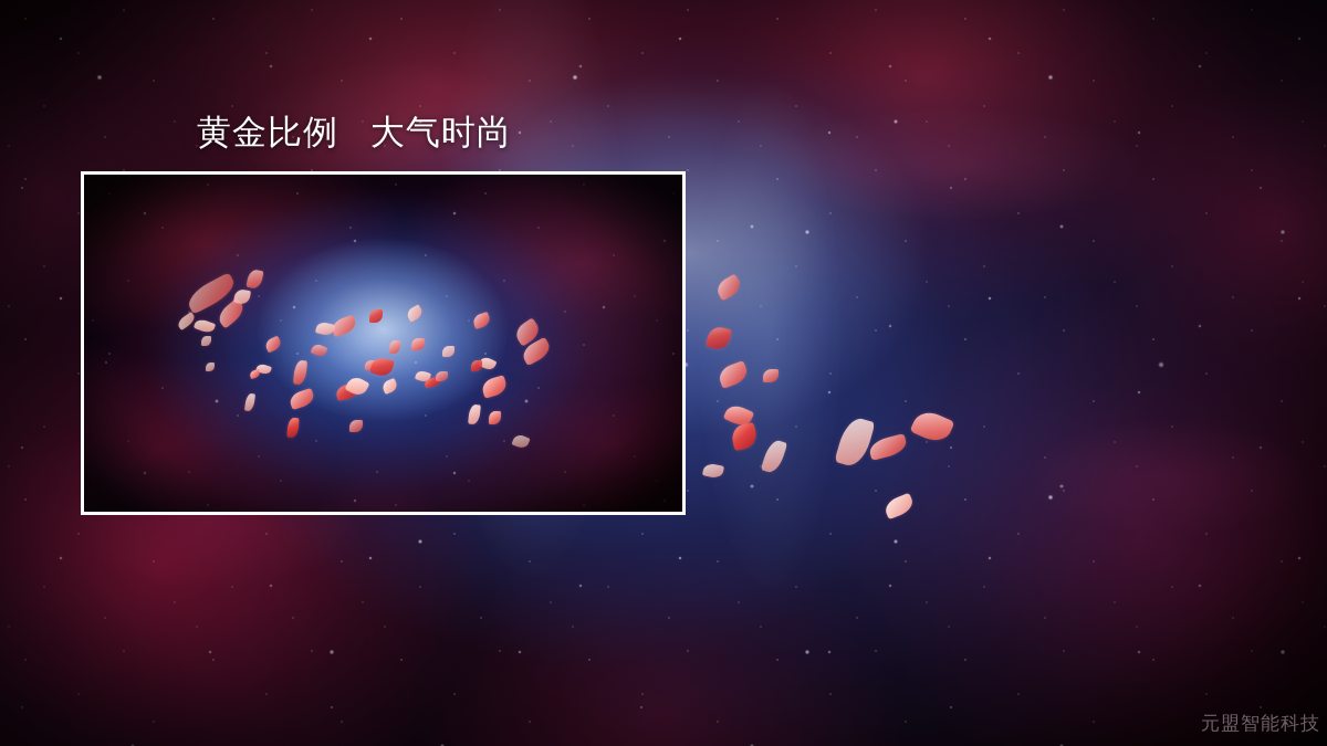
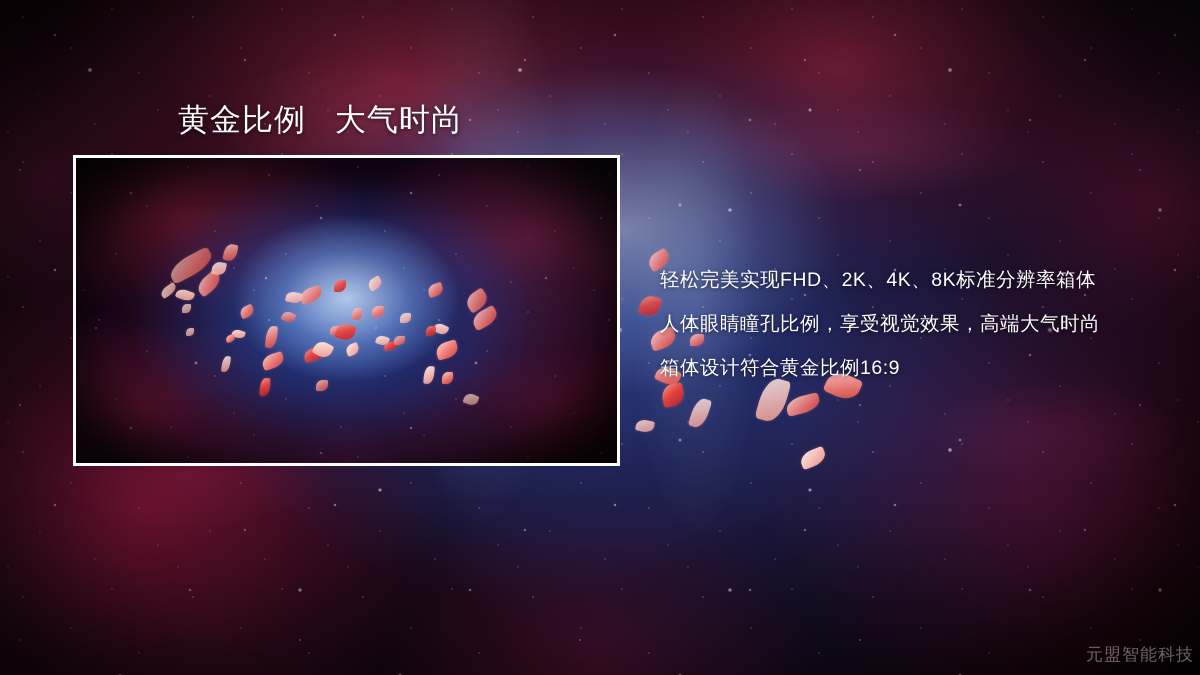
  黄金比例 大气时尚
+ 轻松完美实现FHD、2K、4K、8K标准分辨率箱体
+ 人体眼睛瞳孔比例，享受视觉效果，高端大气时尚
+ 箱体设计符合黄金比例16:9
  元盟智能科技
